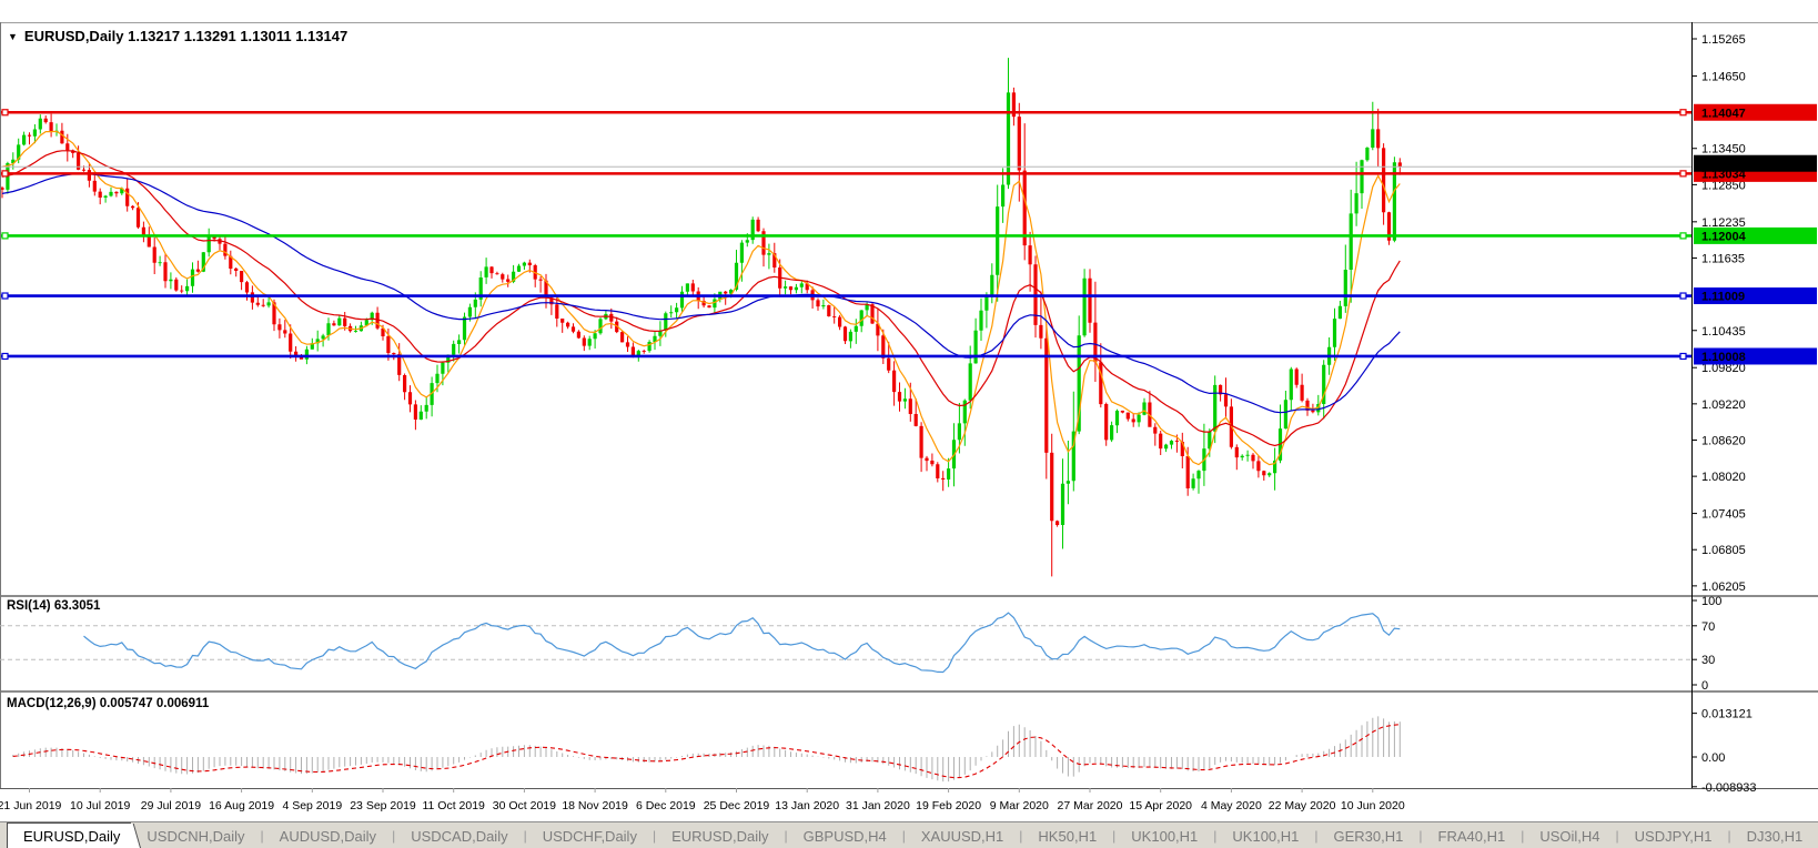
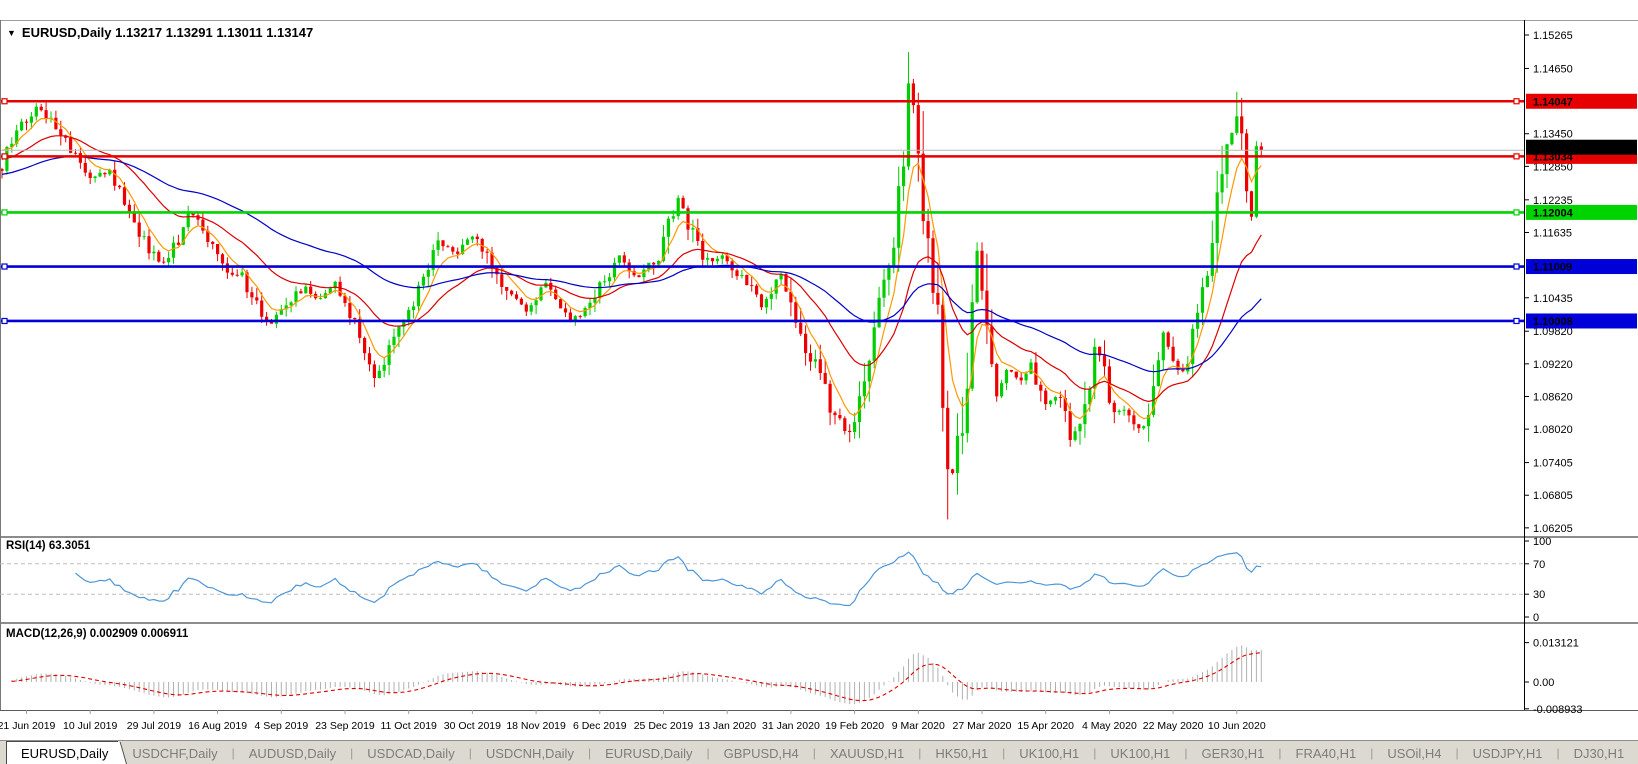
  1.15265
  1.14650
  1.13450
  1.12850
  1.12235
  1.11635
  1.10435
  1.09820
  1.09220
  1.08620
  1.08020
  1.07405
  1.06805
  1.06205
  1.14047
  1.13034
  1.12004
  1.11009
  1.10008
  1.13147
  100
  70
  30
  0
  0.013121
  0.00
  -0.008933
  21 Jun 2019
  10 Jul 2019
  29 Jul 2019
  16 Aug 2019
  4 Sep 2019
  23 Sep 2019
  11 Oct 2019
  30 Oct 2019
  18 Nov 2019
  6 Dec 2019
  25 Dec 2019
  13 Jan 2020
  31 Jan 2020
  19 Feb 2020
  9 Mar 2020
  27 Mar 2020
  15 Apr 2020
  4 May 2020
  22 May 2020
  10 Jun 2020
  ▼ EURUSD,Daily 1.13217 1.13291 1.13011 1.13147
  RSI(14) 63.3051
- MACD(12,26,9) 0.005747 0.006911
+ MACD(12,26,9) 0.002909 0.006911
  EURUSD,Daily
- USDCNH,Daily
+ USDCHF,Daily
  |
  AUDUSD,Daily
  |
  USDCAD,Daily
  |
- USDCHF,Daily
+ USDCNH,Daily
  |
  EURUSD,Daily
  |
  GBPUSD,H4
  |
  XAUUSD,H1
  |
  HK50,H1
  |
  UK100,H1
  |
  UK100,H1
  |
  GER30,H1
  |
  FRA40,H1
  |
  USOil,H4
  |
  USDJPY,H1
  |
  DJ30,H1
